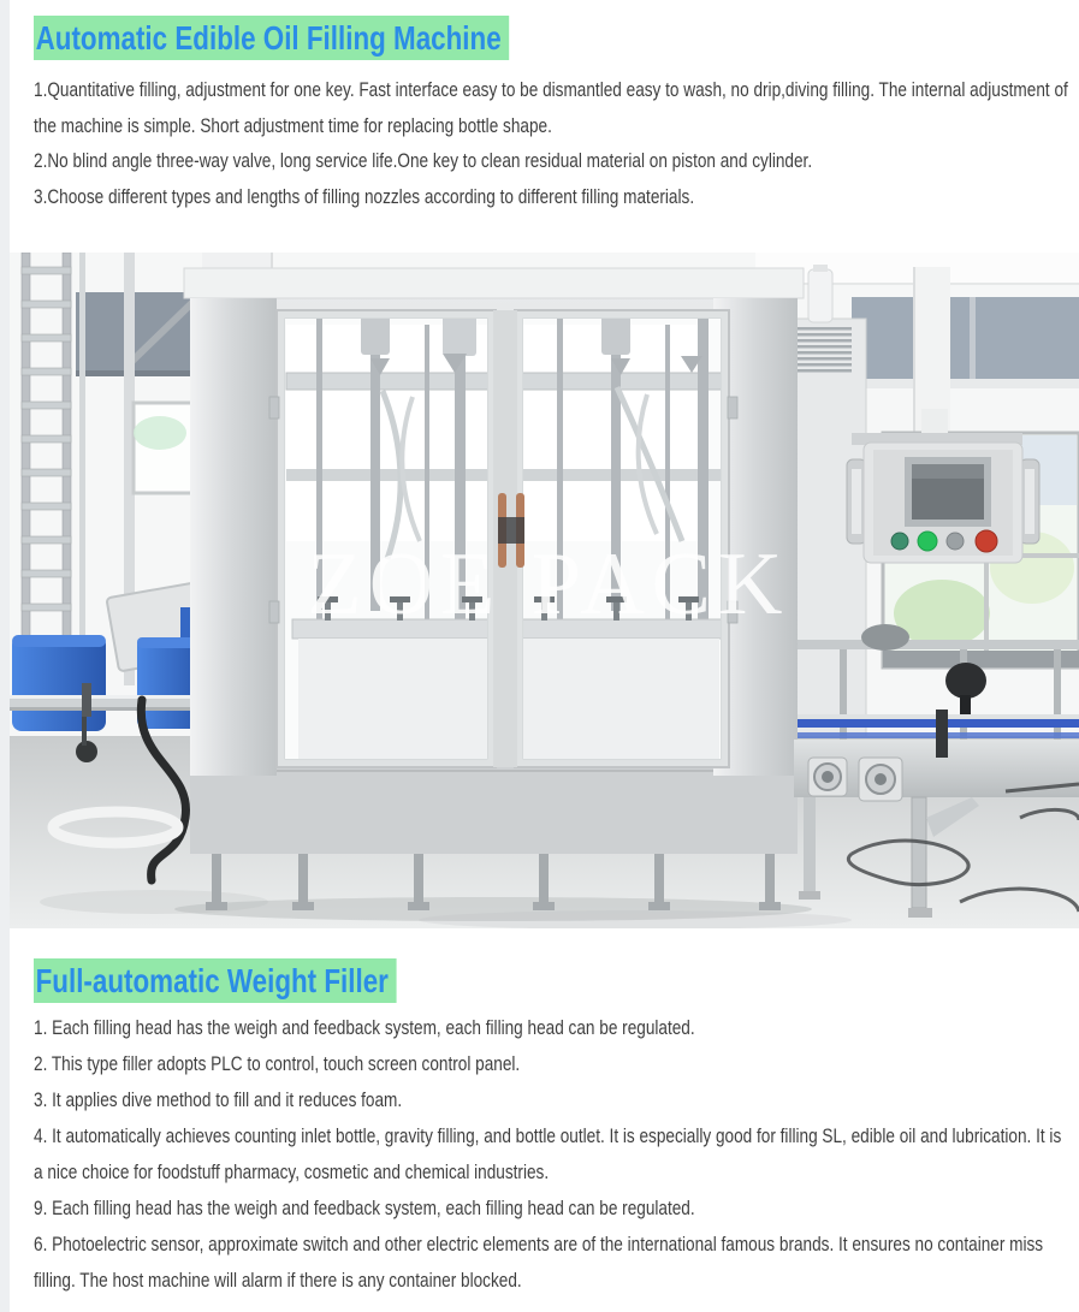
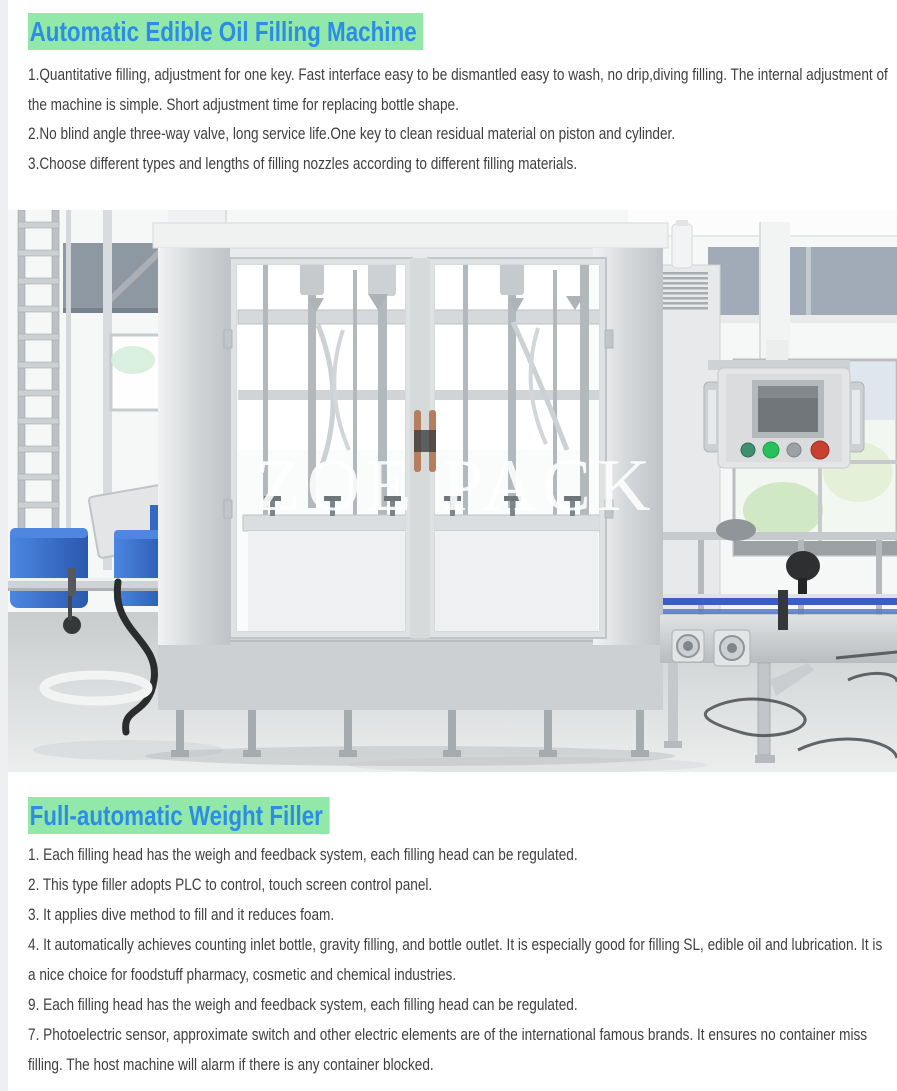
  Automatic Edible Oil Filling Machine
  1.Quantitative filling, adjustment for one key. Fast interface easy to be dismantled easy to wash, no drip,diving filling. The internal adjustment of the machine is simple. Short adjustment time for replacing bottle shape.
  2.No blind angle three-way valve, long service life.One key to clean residual material on piston and cylinder.
  3.Choose different types and lengths of filling nozzles according to different filling materials.
  ZOE PACK
  Full-automatic Weight Filler
  1. Each filling head has the weigh and feedback system, each filling head can be regulated.
  2. This type filler adopts PLC to control, touch screen control panel.
  3. It applies dive method to fill and it reduces foam.
  4. It automatically achieves counting inlet bottle, gravity filling, and bottle outlet. It is especially good for filling SL, edible oil and lubrication. It is a nice choice for foodstuff pharmacy, cosmetic and chemical industries.
  9. Each filling head has the weigh and feedback system, each filling head can be regulated.
- 6. Photoelectric sensor, approximate switch and other electric elements are of the international famous brands. It ensures no container miss filling. The host machine will alarm if there is any container blocked.
+ 7. Photoelectric sensor, approximate switch and other electric elements are of the international famous brands. It ensures no container miss filling. The host machine will alarm if there is any container blocked.
